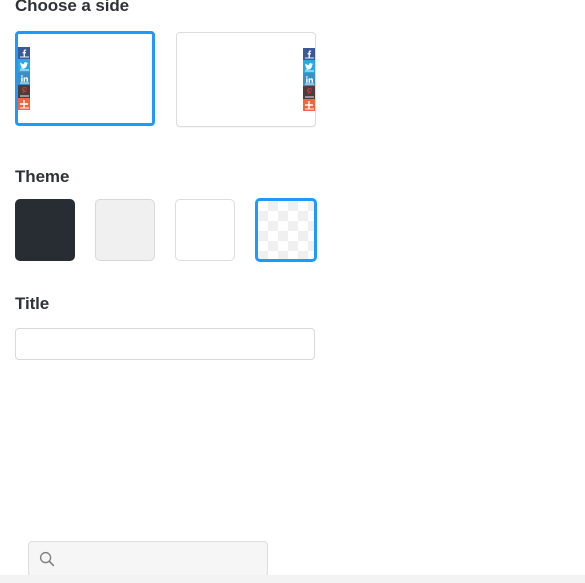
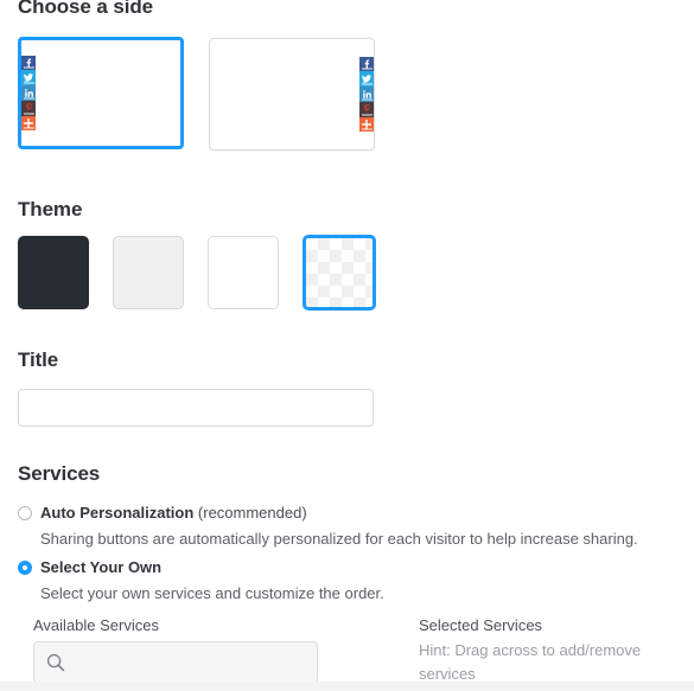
  Choose a side
  Theme
  Title
+ Services
+ Auto Personalization (recommended)
+ Sharing buttons are automatically personalized for each visitor to help increase sharing.
+ Select Your Own
+ Select your own services and customize the order.
+ Available Services
+ Selected Services
+ Hint: Drag across to add/remove services
